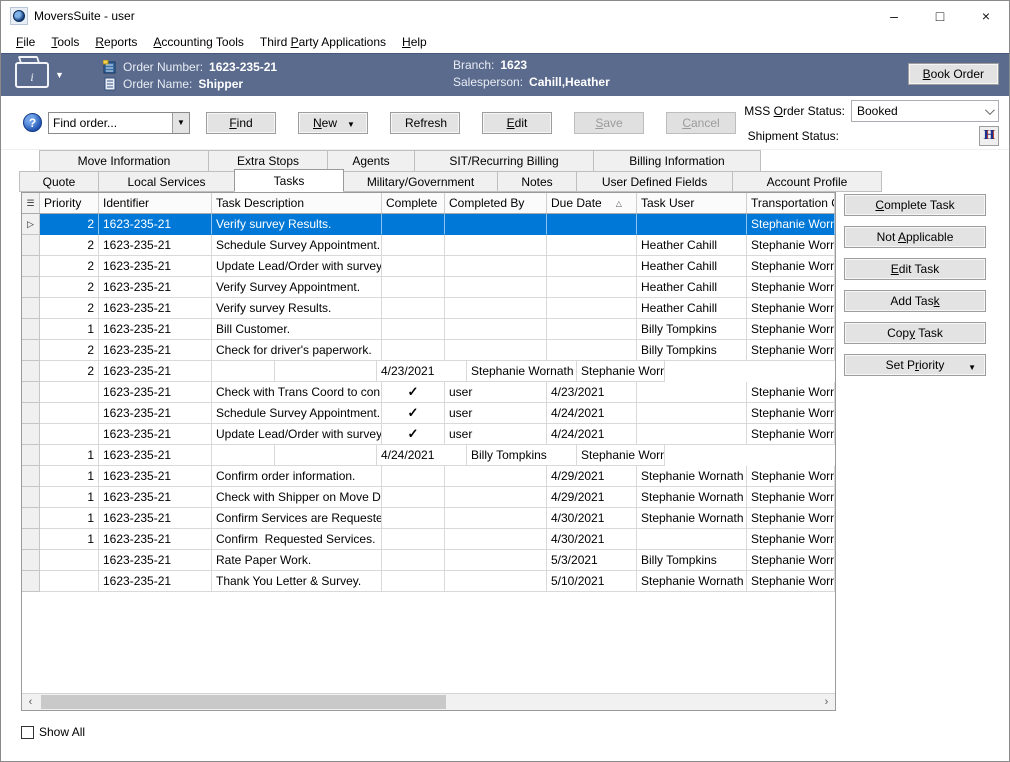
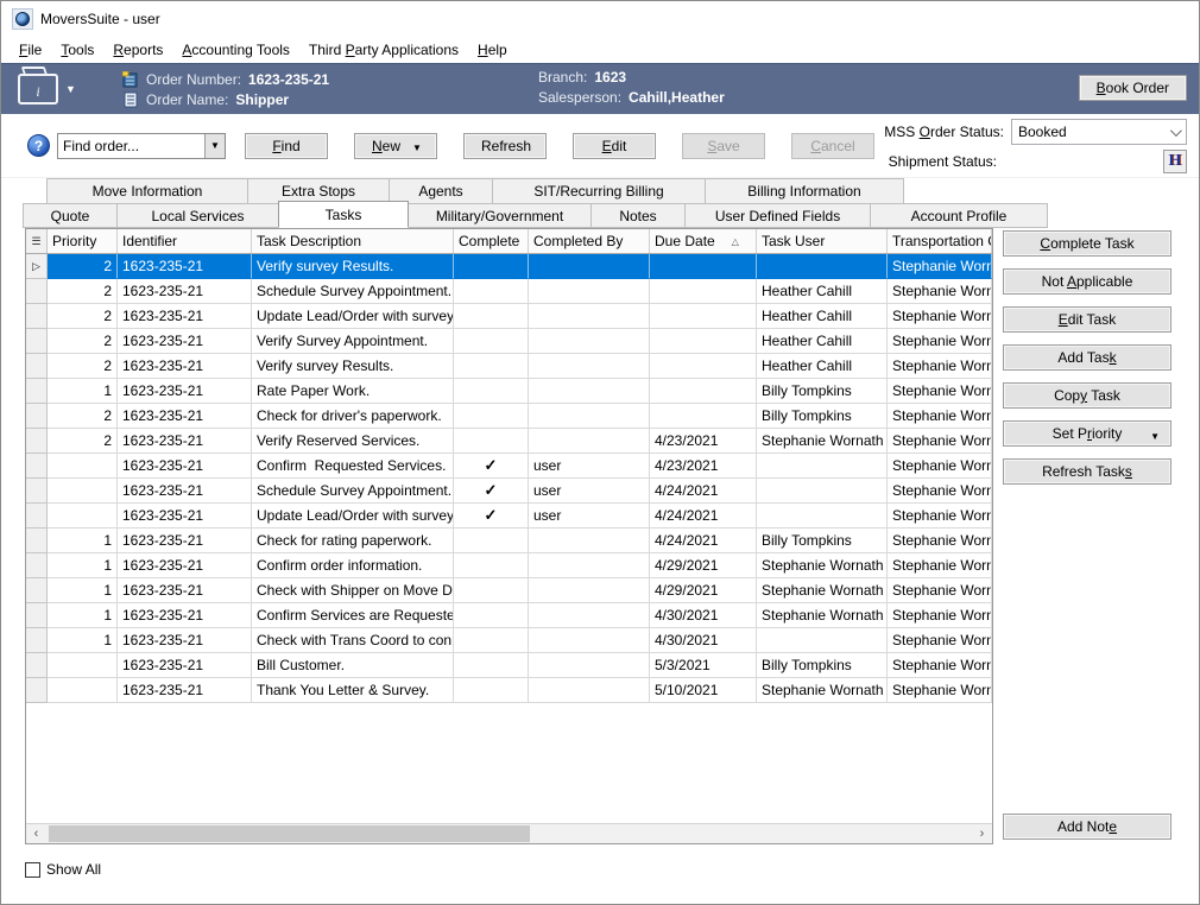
  MoversSuite - user
- –
- □
- ×
  File
  Tools
  Reports
  Accounting Tools
  Third Party Applications
  Help
  i
  ▼
  Order Number:
  1623-235-21
  Order Name:
  Shipper
  Branch:
  1623
  Salesperson:
  Cahill,Heather
  Book Order
  ?
  Find order...
  ▼
  Find
  New ▼
  Refresh
  Edit
  Save
  Cancel
  MSS Order Status:
  Booked
  Shipment Status:
  H
  Move Information
  Extra Stops
  Agents
  SIT/Recurring Billing
  Billing Information
  Quote
  Local Services
  Tasks
  Military/Government
  Notes
  User Defined Fields
  Account Profile
  ☰
  Priority
  Identifier
  Task Description
  Complete
  Completed By
  Due Date
  △
  Task User
  Transportation
  ▷
  2
  1623-235-21
  Verify survey Results.
  Stephanie Worn
  2
  1623-235-21
  Schedule Survey Appointment.
  Heather Cahill
  Stephanie Worn
  2
  1623-235-21
  Update Lead/Order with survey
  Heather Cahill
  Stephanie Worn
  2
  1623-235-21
  Verify Survey Appointment.
  Heather Cahill
  Stephanie Worn
  2
  1623-235-21
  Verify survey Results.
  Heather Cahill
  Stephanie Worn
  1
  1623-235-21
- Bill Customer.
+ Rate Paper Work.
  Billy Tompkins
  Stephanie Worn
  2
  1623-235-21
  Check for driver's paperwork.
  Billy Tompkins
  Stephanie Worn
  2
  1623-235-21
+ Verify Reserved Services.
  4/23/2021
  Stephanie Wornath
  Stephanie Worn
  1623-235-21
- Check with Trans Coord to con
+ Confirm Requested Services.
  ✓
  user
  4/23/2021
  Stephanie Worn
  1623-235-21
  Schedule Survey Appointment.
  ✓
  user
  4/24/2021
  Stephanie Worn
  1623-235-21
  Update Lead/Order with survey
  ✓
  user
  4/24/2021
  Stephanie Worn
  1
  1623-235-21
+ Check for rating paperwork.
  4/24/2021
  Billy Tompkins
  Stephanie Worn
  1
  1623-235-21
  Confirm order information.
  4/29/2021
  Stephanie Wornath
  Stephanie Worn
  1
  1623-235-21
  Check with Shipper on Move D
  4/29/2021
  Stephanie Wornath
  Stephanie Worn
  1
  1623-235-21
  Confirm Services are Requeste
  4/30/2021
  Stephanie Wornath
  Stephanie Worn
  1
  1623-235-21
- Confirm Requested Services.
+ Check with Trans Coord to con
  4/30/2021
  Stephanie Worn
  1623-235-21
- Rate Paper Work.
+ Bill Customer.
  5/3/2021
  Billy Tompkins
  Stephanie Worn
  1623-235-21
  Thank You Letter & Survey.
  5/10/2021
  Stephanie Wornath
  Stephanie Worn
  ‹
  ›
  Complete TaskNot Applicable Edit TaskAdd Task Copy TaskSet Priority
  ▼
+ Refresh Tasks
+ Add Note
  Show All
